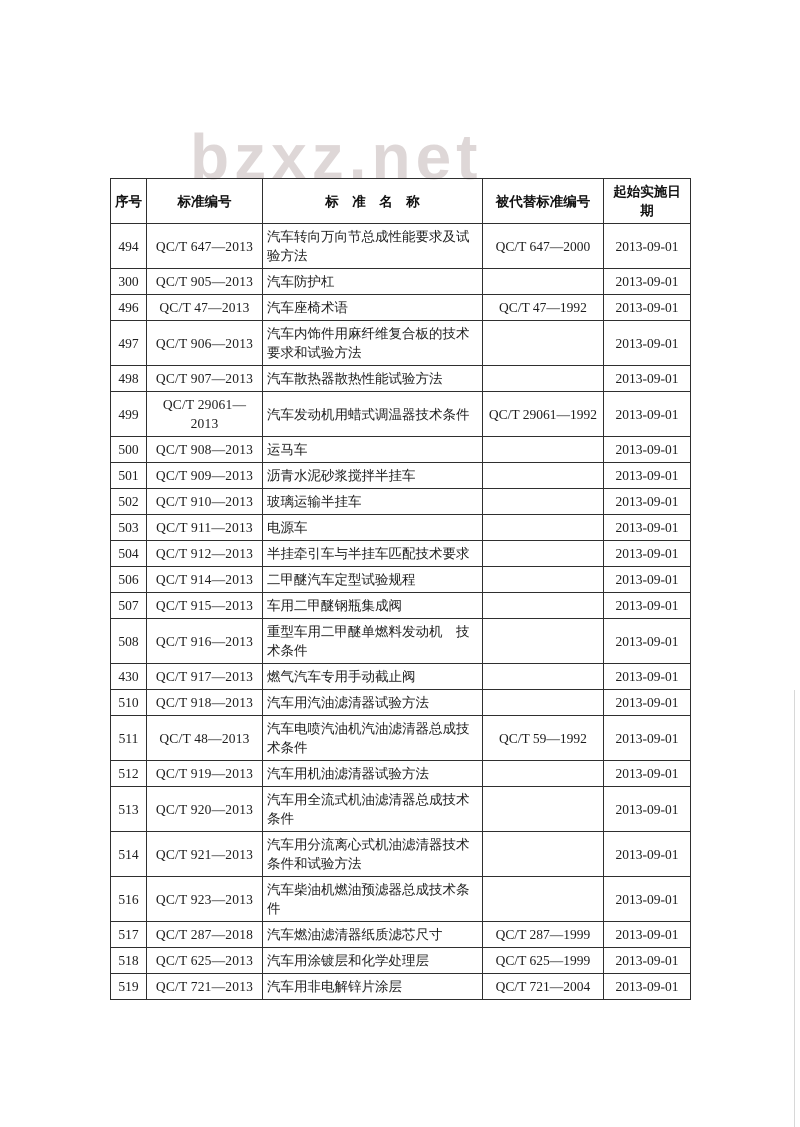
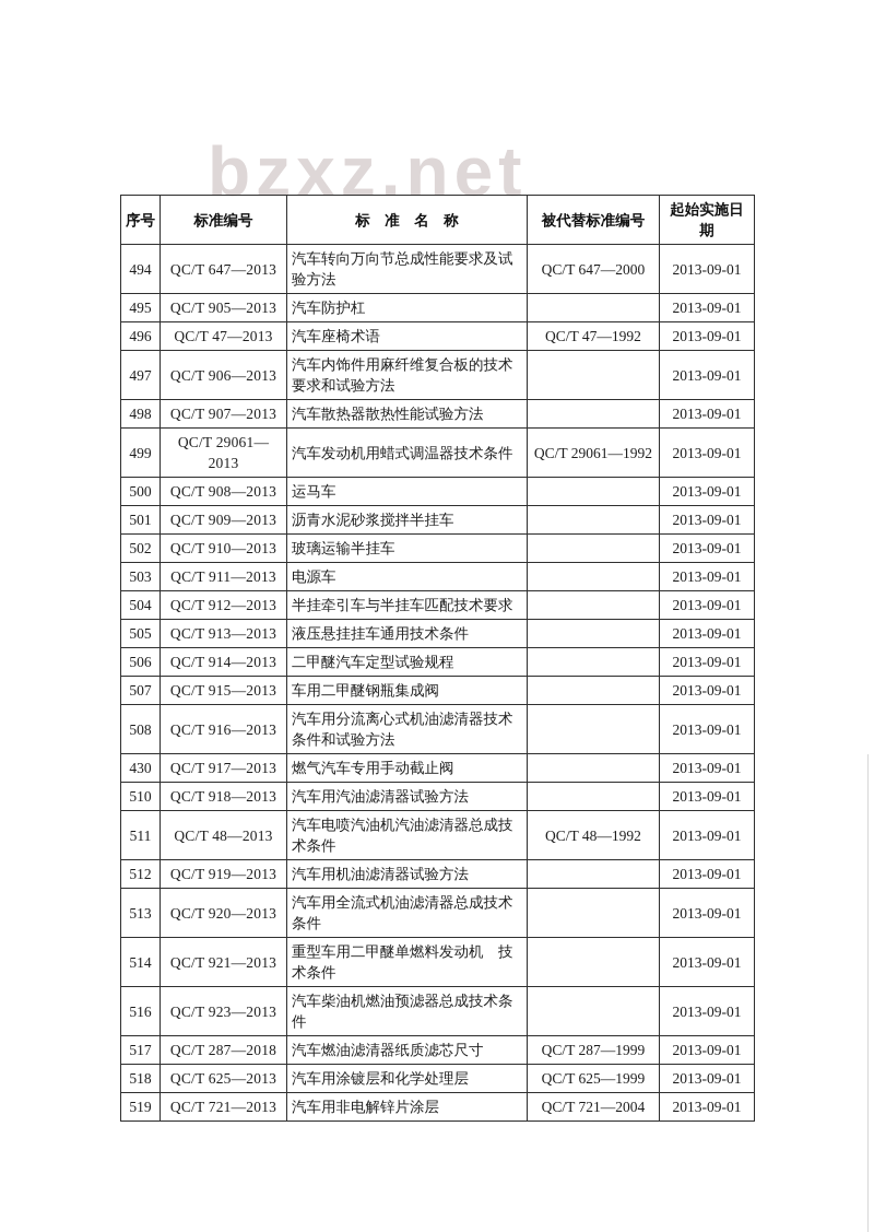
  bzxz.net
  序号	标准编号	标 准 名 称	被代替标准编号	起始实施日期
  494	QC/T 647—2013	汽车转向万向节总成性能要求及试验方法	QC/T 647—2000	2013-09-01
- 300	QC/T 905—2013	汽车防护杠		2013-09-01
+ 495	QC/T 905—2013	汽车防护杠		2013-09-01
  496	QC/T 47—2013	汽车座椅术语	QC/T 47—1992	2013-09-01
  497	QC/T 906—2013	汽车内饰件用麻纤维复合板的技术要求和试验方法		2013-09-01
  498	QC/T 907—2013	汽车散热器散热性能试验方法		2013-09-01
  499	QC/T 29061—2013	汽车发动机用蜡式调温器技术条件	QC/T 29061—1992	2013-09-01
  500	QC/T 908—2013	运马车		2013-09-01
  501	QC/T 909—2013	沥青水泥砂浆搅拌半挂车		2013-09-01
  502	QC/T 910—2013	玻璃运输半挂车		2013-09-01
  503	QC/T 911—2013	电源车		2013-09-01
  504	QC/T 912—2013	半挂牵引车与半挂车匹配技术要求		2013-09-01
+ 505	QC/T 913—2013	液压悬挂挂车通用技术条件		2013-09-01
  506	QC/T 914—2013	二甲醚汽车定型试验规程		2013-09-01
  507	QC/T 915—2013	车用二甲醚钢瓶集成阀		2013-09-01
- 508	QC/T 916—2013	重型车用二甲醚单燃料发动机 技术条件		2013-09-01
+ 508	QC/T 916—2013	汽车用分流离心式机油滤清器技术条件和试验方法		2013-09-01
  430	QC/T 917—2013	燃气汽车专用手动截止阀		2013-09-01
  510	QC/T 918—2013	汽车用汽油滤清器试验方法		2013-09-01
- 511	QC/T 48—2013	汽车电喷汽油机汽油滤清器总成技术条件	QC/T 59—1992	2013-09-01
+ 511	QC/T 48—2013	汽车电喷汽油机汽油滤清器总成技术条件	QC/T 48—1992	2013-09-01
  512	QC/T 919—2013	汽车用机油滤清器试验方法		2013-09-01
  513	QC/T 920—2013	汽车用全流式机油滤清器总成技术条件		2013-09-01
- 514	QC/T 921—2013	汽车用分流离心式机油滤清器技术条件和试验方法		2013-09-01
+ 514	QC/T 921—2013	重型车用二甲醚单燃料发动机 技术条件		2013-09-01
  516	QC/T 923—2013	汽车柴油机燃油预滤器总成技术条件		2013-09-01
  517	QC/T 287—2018	汽车燃油滤清器纸质滤芯尺寸	QC/T 287—1999	2013-09-01
  518	QC/T 625—2013	汽车用涂镀层和化学处理层	QC/T 625—1999	2013-09-01
  519	QC/T 721—2013	汽车用非电解锌片涂层	QC/T 721—2004	2013-09-01
